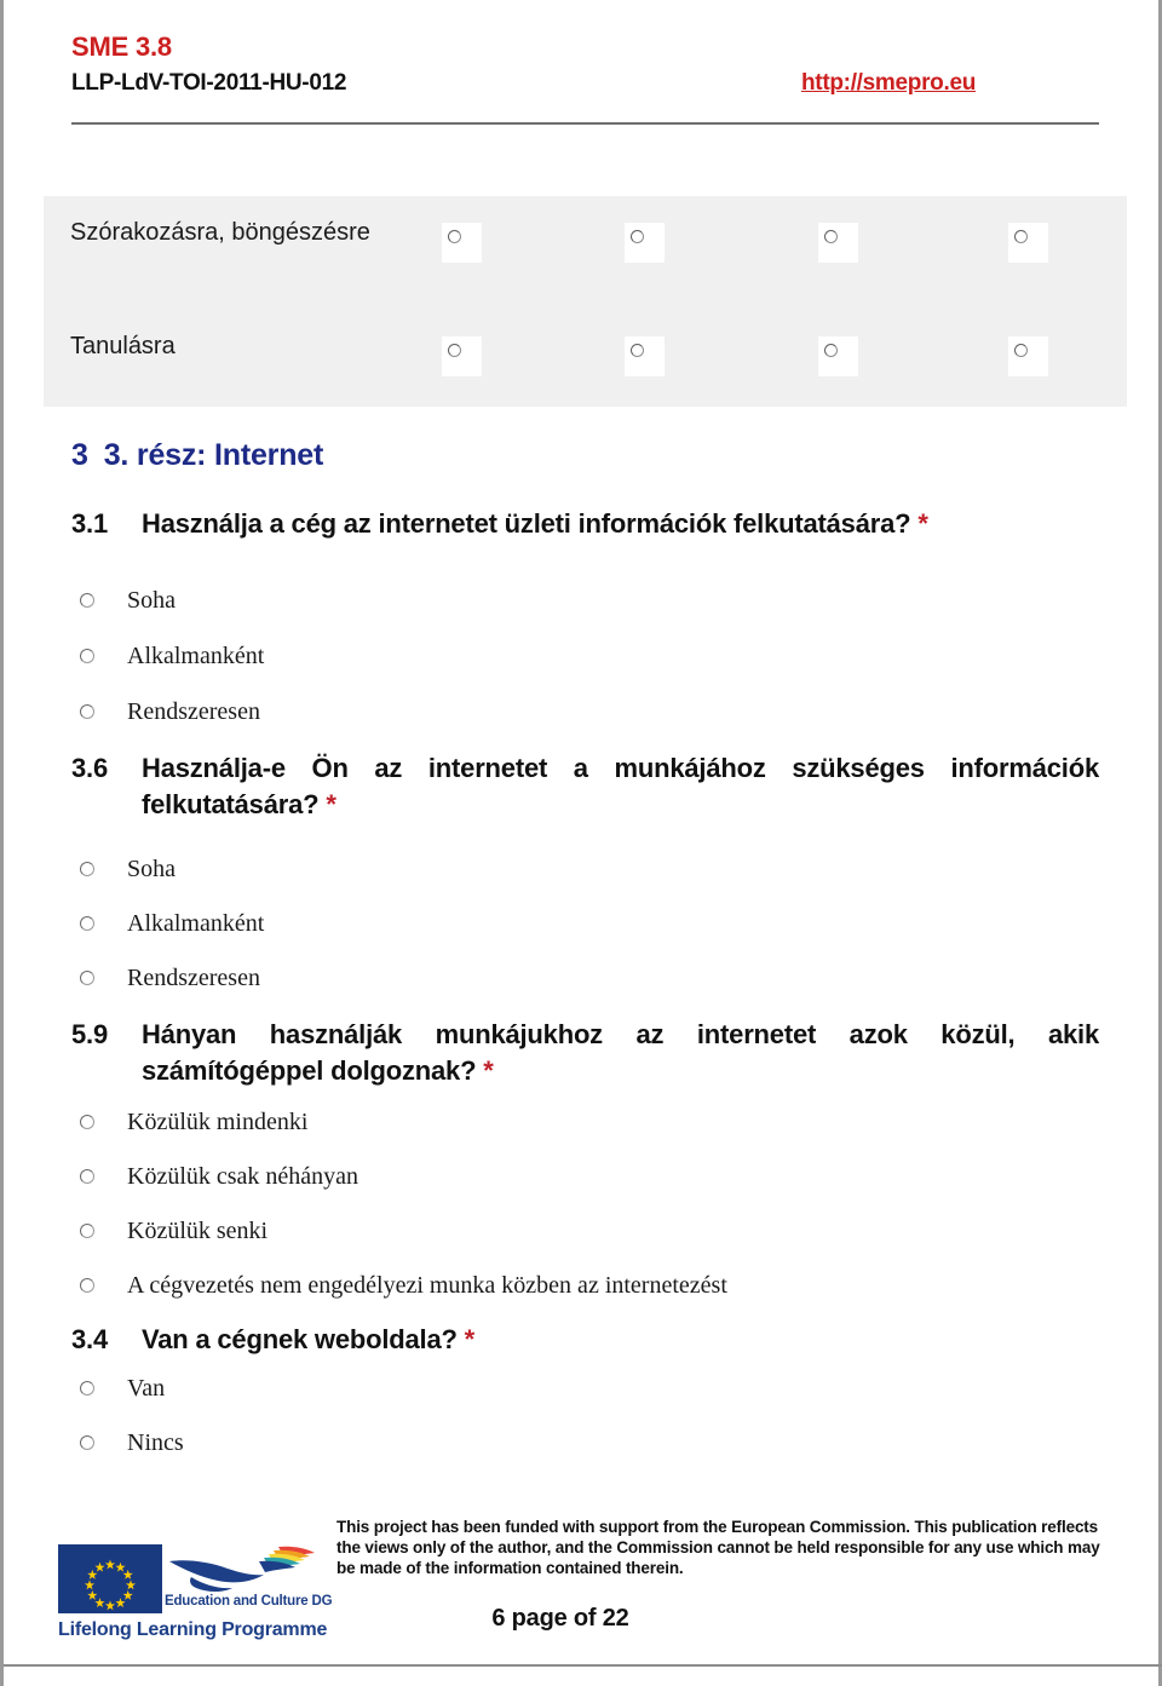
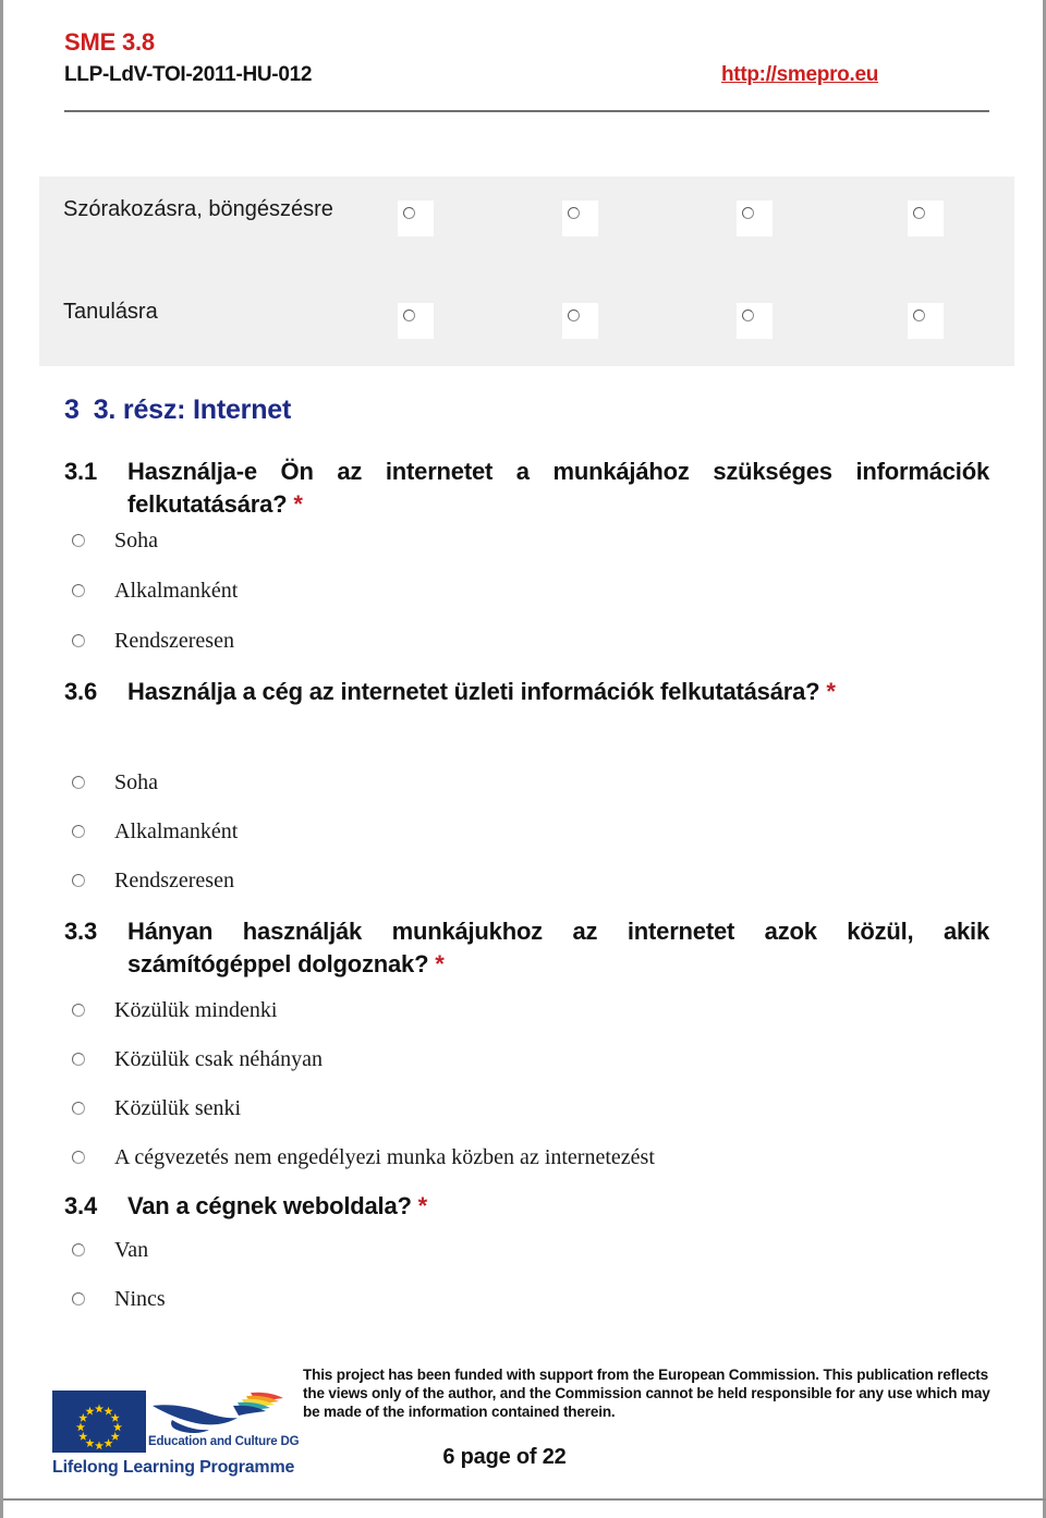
  SME 3.8
  LLP-LdV-TOI-2011-HU-012
  http://smepro.eu
  Szórakozásra, böngészésre
  Tanulásra
  3 3. rész: Internet
  3.1
- Használja a cég az internetet üzleti információk felkutatására? *
+ Használja-e Ön az internetet a munkájához szükséges információk felkutatására? *
  Soha
  Alkalmanként
  Rendszeresen
  3.6
- Használja-e Ön az internetet a munkájához szükséges információk felkutatására? *
+ Használja a cég az internetet üzleti információk felkutatására? *
  Soha
  Alkalmanként
  Rendszeresen
- 5.9
+ 3.3
  Hányan használják munkájukhoz az internetet azok közül, akik számítógéppel dolgoznak? *
  Közülük mindenki
  Közülük csak néhányan
  Közülük senki
  A cégvezetés nem engedélyezi munka közben az internetezést
  3.4
  Van a cégnek weboldala? *
  Van
  Nincs
  Education and Culture DG
  Lifelong Learning Programme
  This project has been funded with support from the European Commission. This publication reflects the views only of the author, and the Commission cannot be held responsible for any use which may be made of the information contained therein.
  6 page of 22
